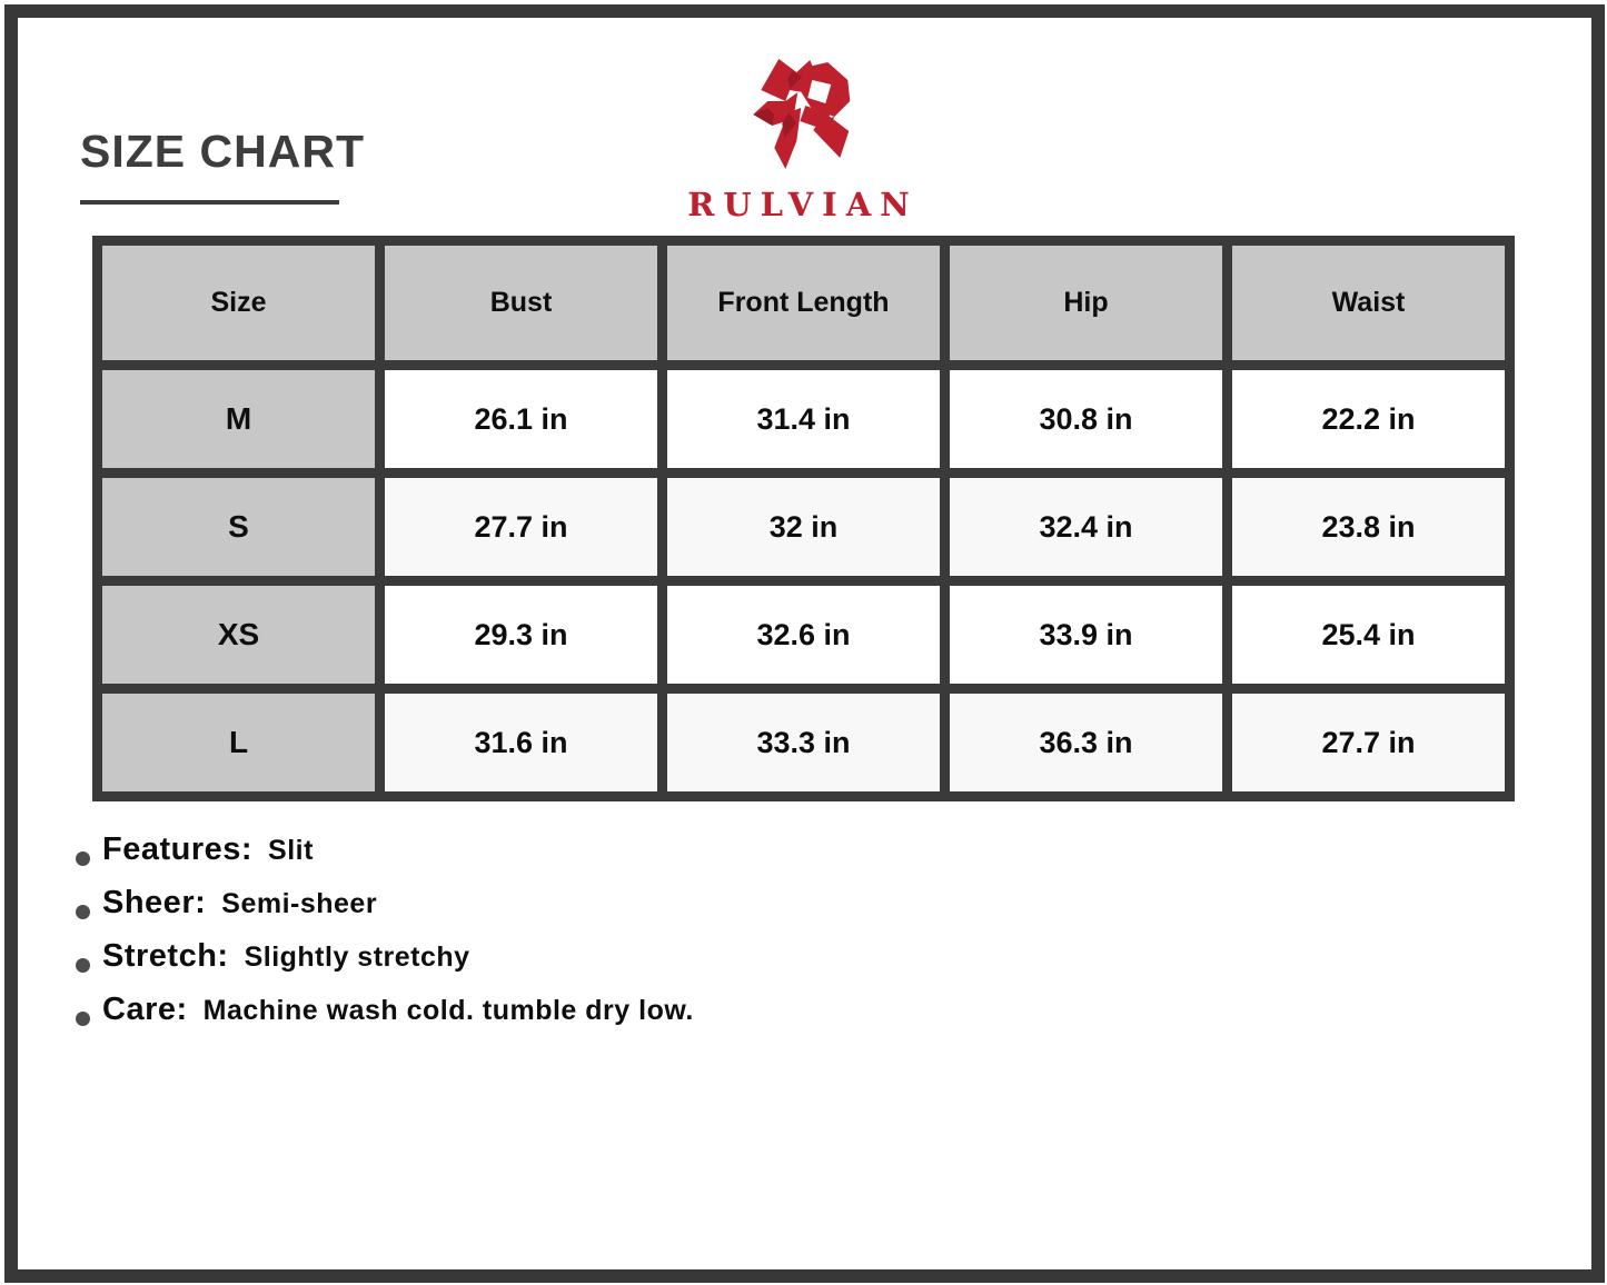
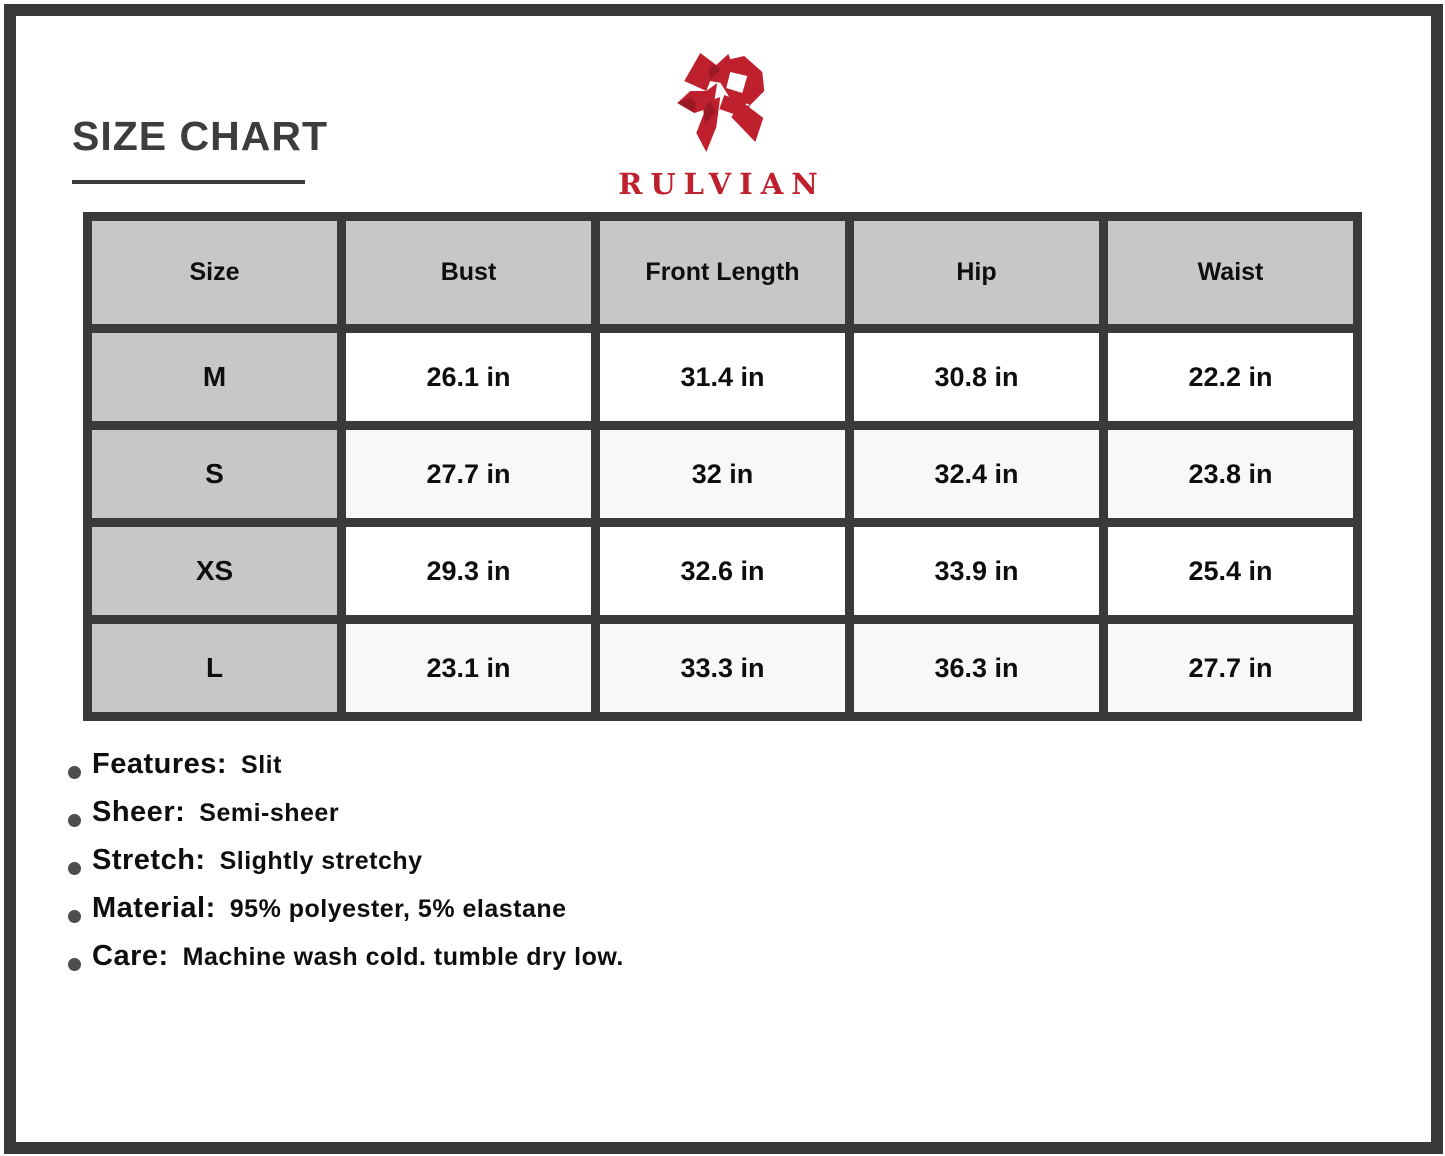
  SIZE CHART
  RULVIAN
  Size	Bust	Front Length	Hip	Waist
  M	26.1 in	31.4 in	30.8 in	22.2 in
  S	27.7 in	32 in	32.4 in	23.8 in
  XS	29.3 in	32.6 in	33.9 in	25.4 in
- L	31.6 in	33.3 in	36.3 in	27.7 in
+ L	23.1 in	33.3 in	36.3 in	27.7 in
  Features:
  Slit
  Sheer:
  Semi-sheer
  Stretch:
  Slightly stretchy
+ Material:
+ 95% polyester, 5% elastane
  Care:
  Machine wash cold. tumble dry low.
